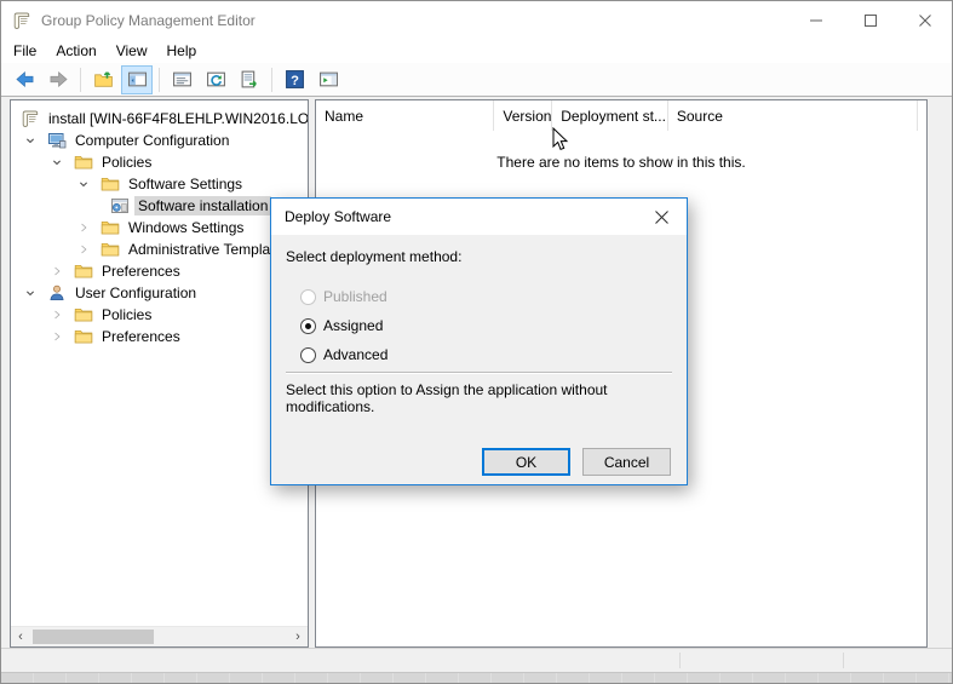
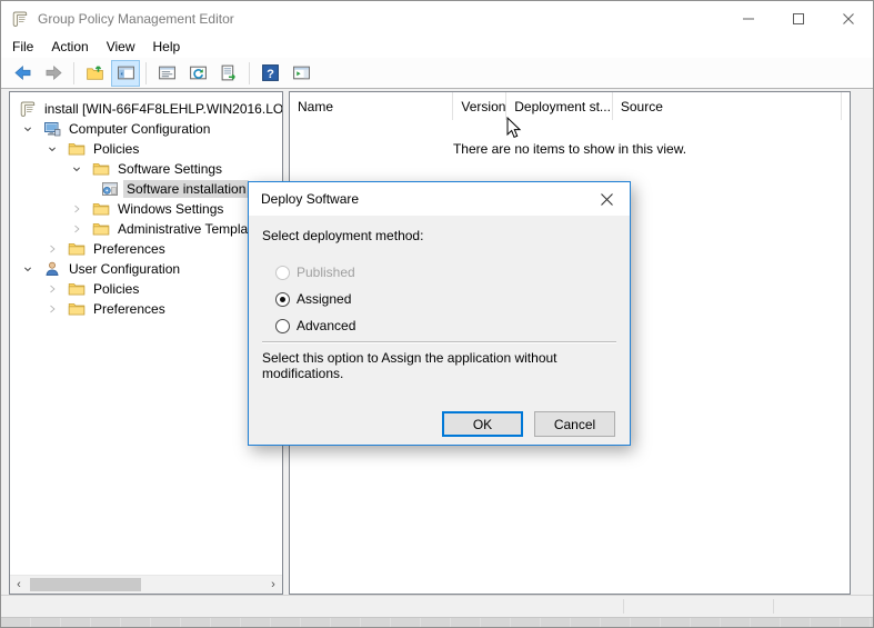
  Group Policy Management Editor
  File
  Action
  View
  Help
  ?
  install [WIN-66F4F8LEHLP.WIN2016.LO
  Computer Configuration
  Policies
  Software Settings
  Software installation
  Windows Settings
  Administrative Templa
  Preferences
  User Configuration
  Policies
  Preferences
  ‹
  ›
  Name
  Version
  Deployment st...
  Source
- There are no items to show in this this.
+ There are no items to show in this view.
  Deploy Software
  Select deployment method:
  Published
  Assigned
  Advanced
  Select this option to Assign the application without modifications.
  OK
  Cancel
